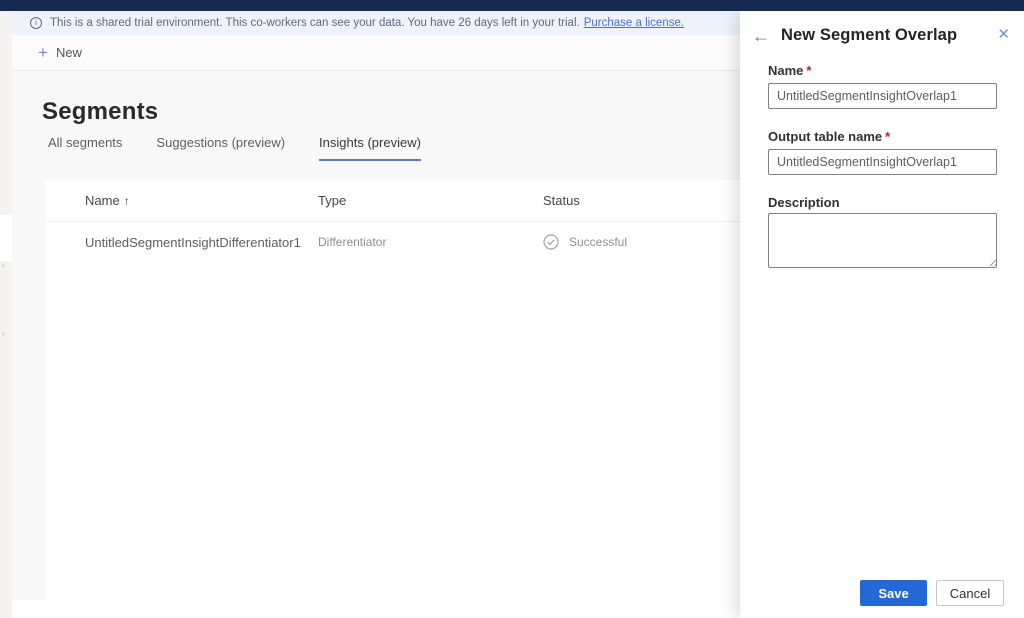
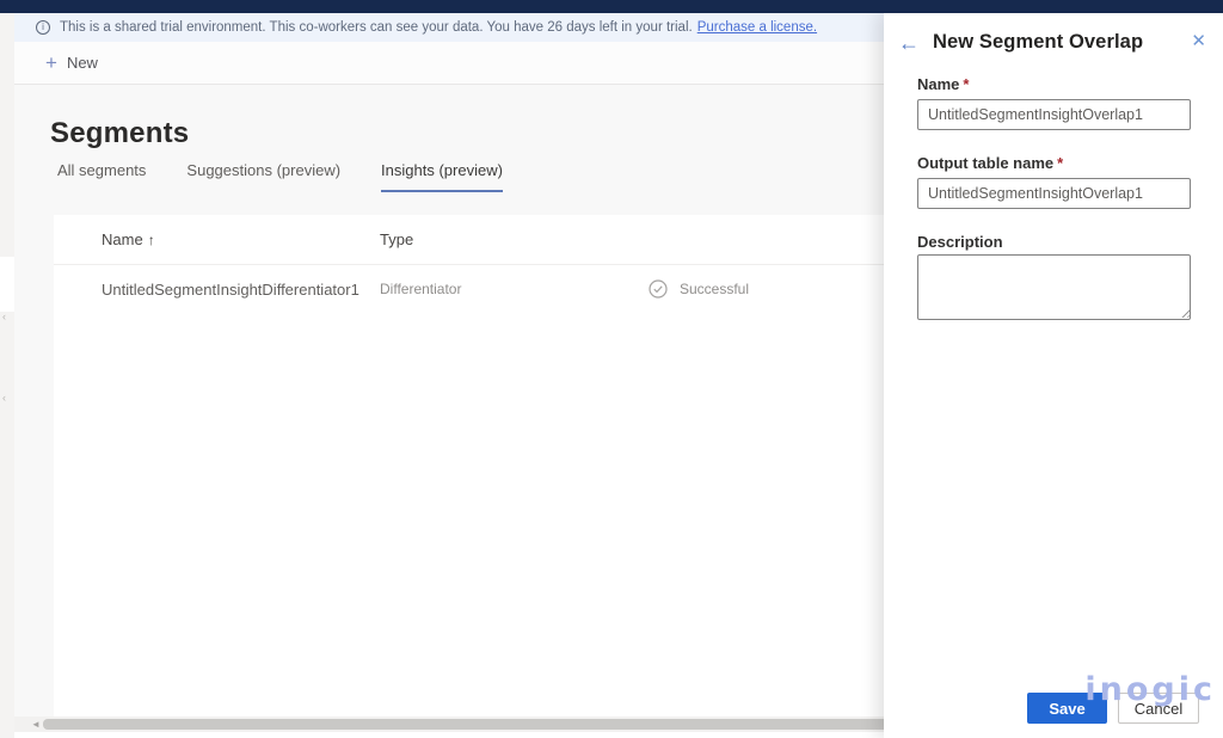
  ‹
  ‹
  i
  This is a shared trial environment. This co-workers can see your data. You have 26 days left in your trial.
  Purchase a license.
  +
  New
  Segments
  All segments
  Suggestions (preview)
  Insights (preview)
  Name ↑
  Type
- Status
  UntitledSegmentInsightDifferentiator1
  Differentiator
  Successful
+ ◄
  ←
  New Segment Overlap
  ✕
  Name *
  UntitledSegmentInsightOverlap1
  Output table name *
  UntitledSegmentInsightOverlap1
  Description
+ inogic
  Save
  Cancel
